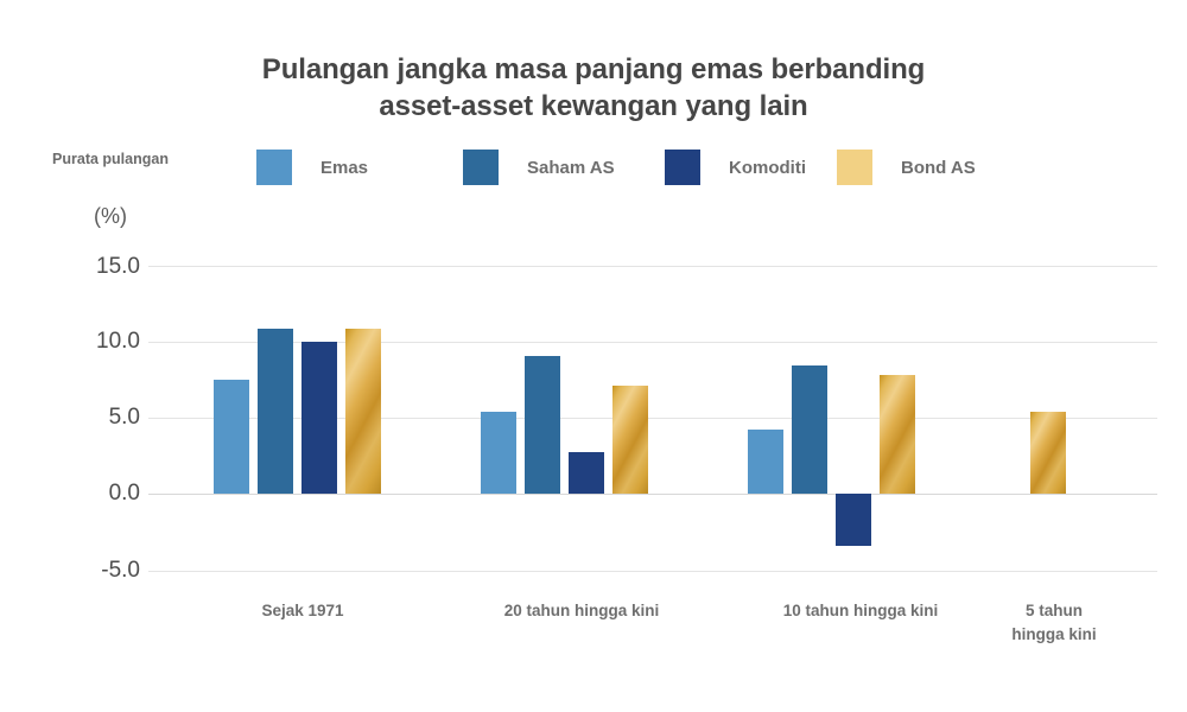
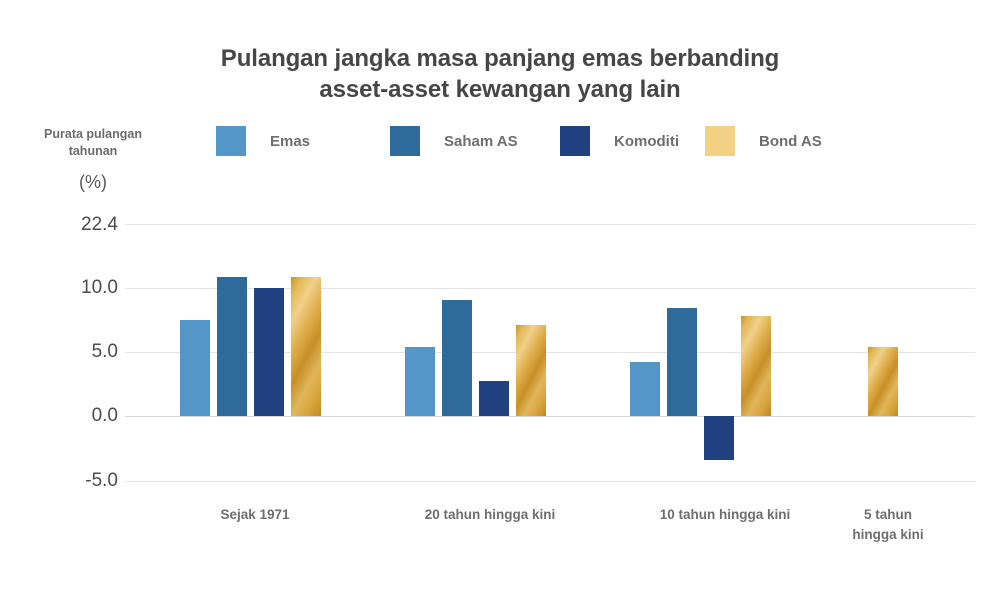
  Pulangan jangka masa panjang emas berbanding
  asset-asset kewangan yang lain
  Purata pulangan
+ tahunan
  (%)
  Emas
  Saham AS
  Komoditi
  Bond AS
- 15.0
+ 22.4
  10.0
  5.0
  0.0
  -5.0
  Sejak 1971
  20 tahun hingga kini
  10 tahun hingga kini
  5 tahun
  hingga kini
